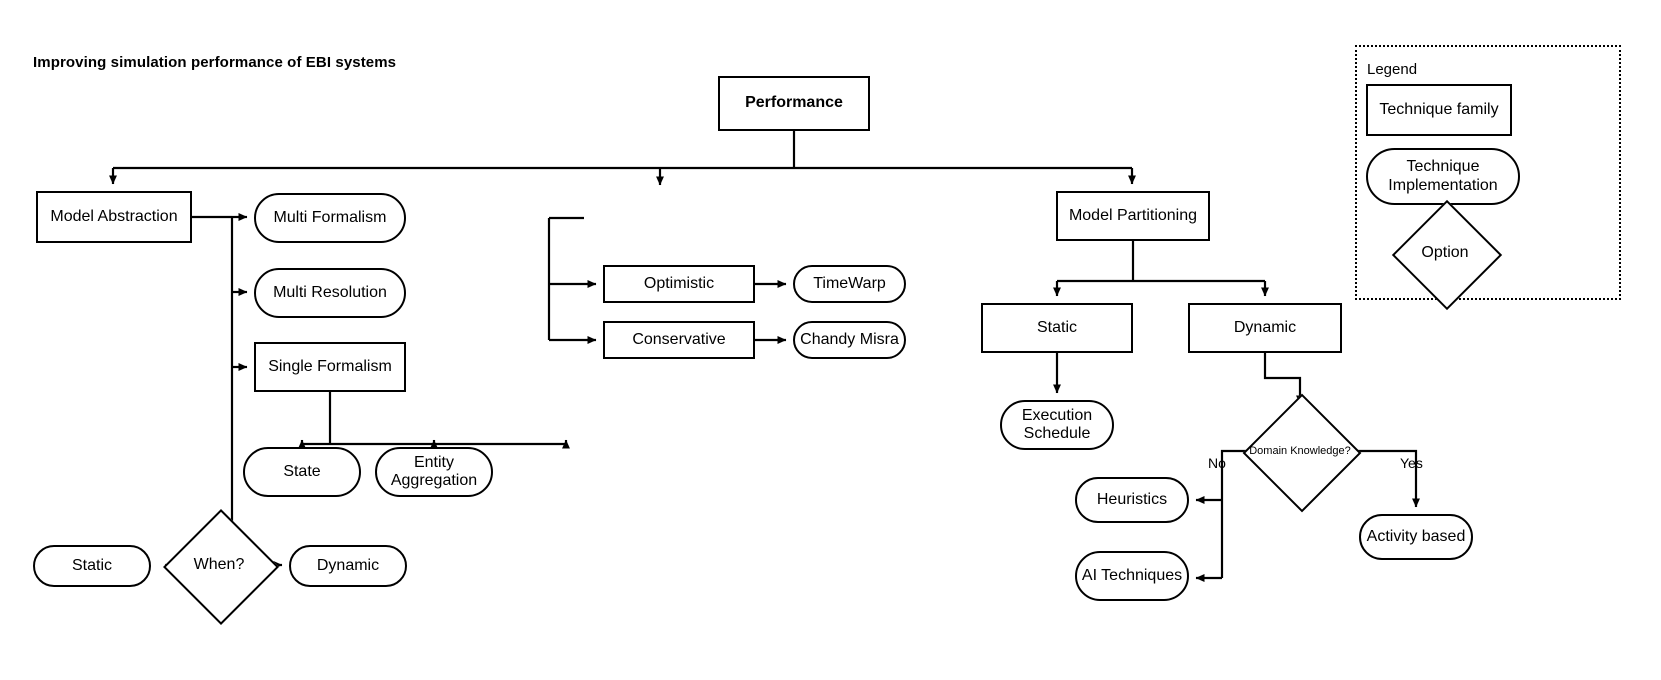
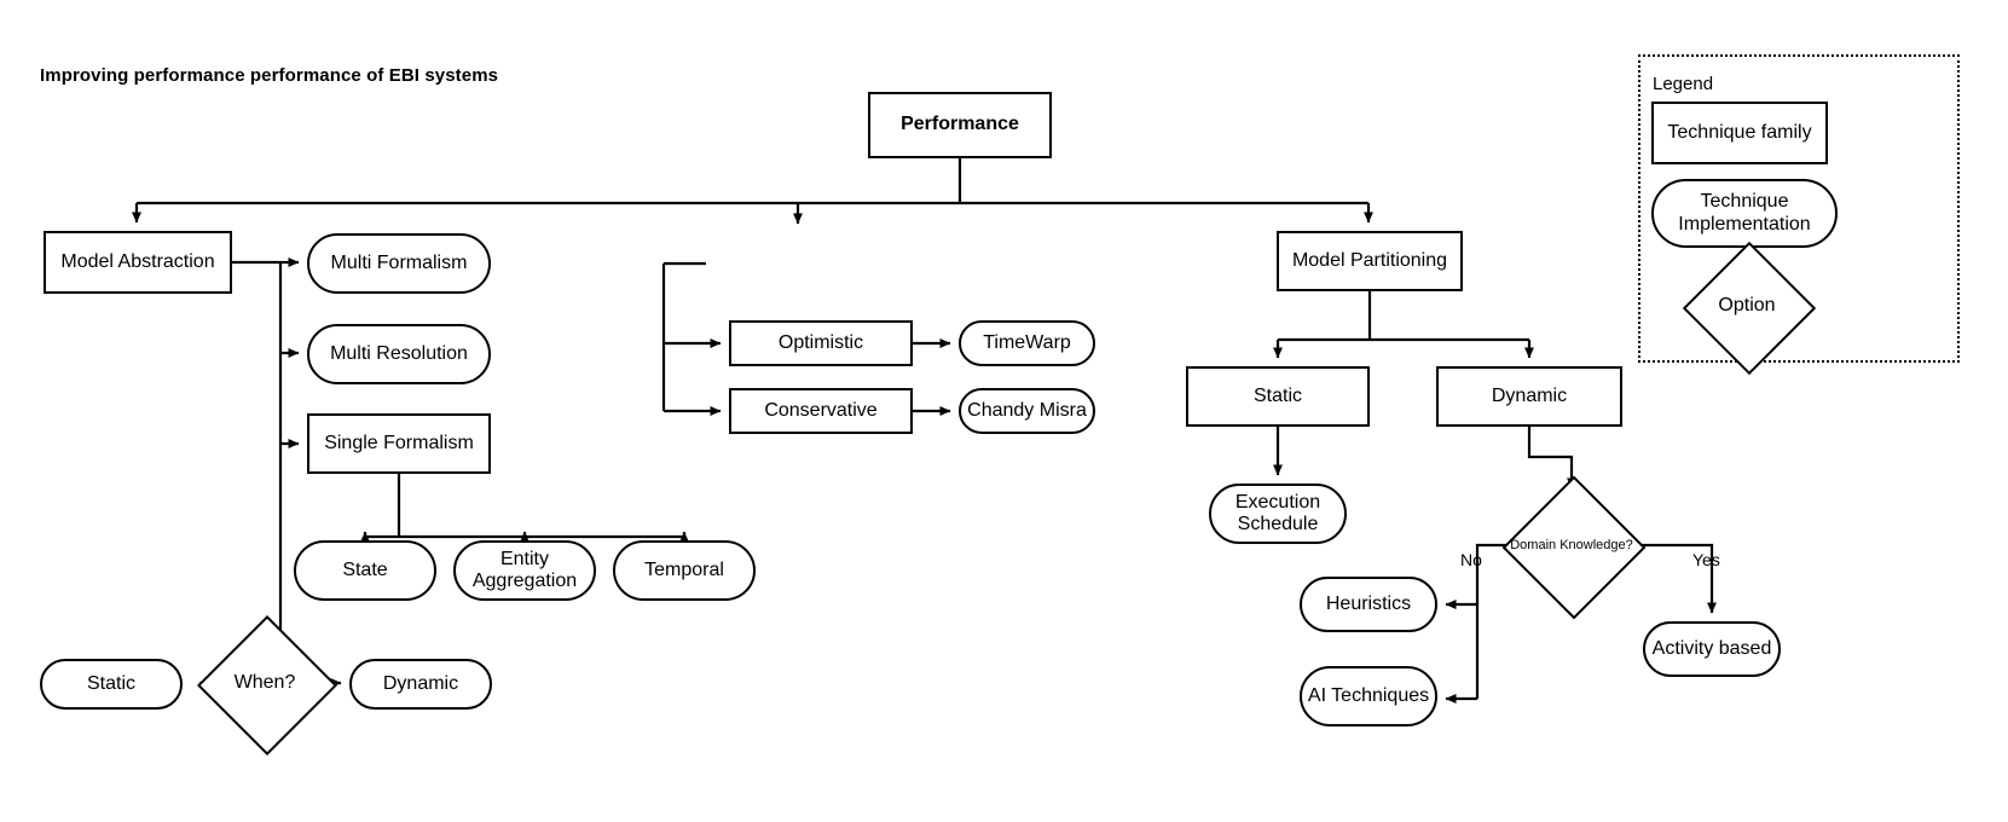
- Improving simulation performance of EBI systems
+ Improving performance performance of EBI systems
  Performance
  Model Abstraction
  Multi Formalism
  Multi Resolution
  Single Formalism
  State
  Entity Aggregation
+ Temporal
  Static
  When?
  Dynamic
  Optimistic
  Conservative
  TimeWarp
  Chandy Misra
  Model Partitioning
  Static
  Dynamic
  Execution Schedule
  Domain Knowledge?
  Heuristics
  AI Techniques
  Activity based
  No
  Yes
  Legend
  Technique family
  Technique Implementation
  Option
